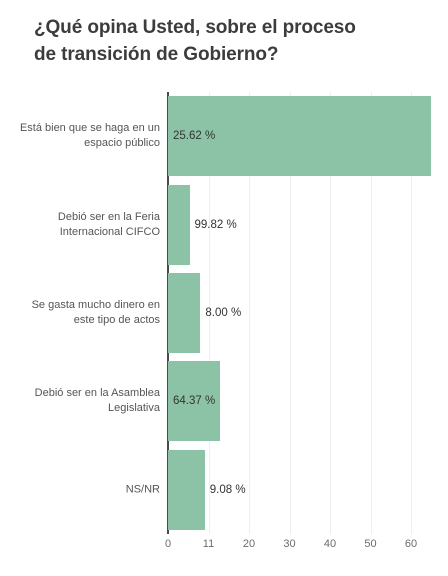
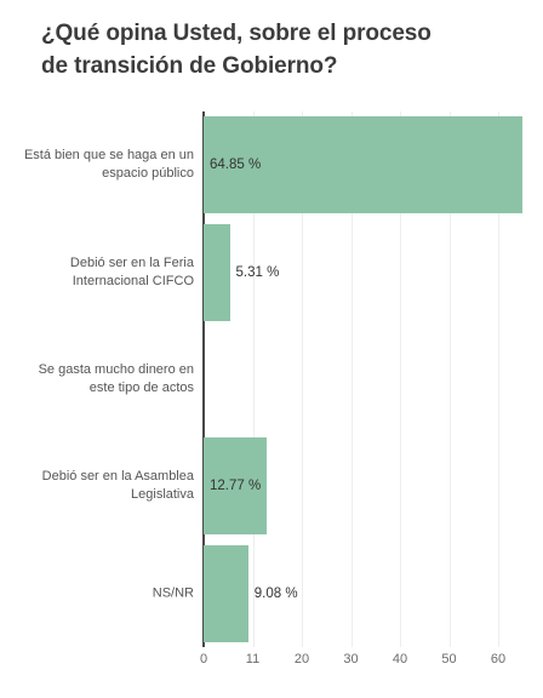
  ¿Qué opina Usted, sobre el proceso
  de transición de Gobierno?
- 25.62 %
+ 64.85 %
- 99.82 %
+ 5.31 %
- 8.00 %
- 64.37 %
+ 12.77 %
  9.08 %
  Está bien que se haga en un
  espacio público
  Debió ser en la Feria
  Internacional CIFCO
  Se gasta mucho dinero en
  este tipo de actos
  Debió ser en la Asamblea
  Legislativa
  NS/NR
  0
  11
  20
  30
  40
  50
  60
